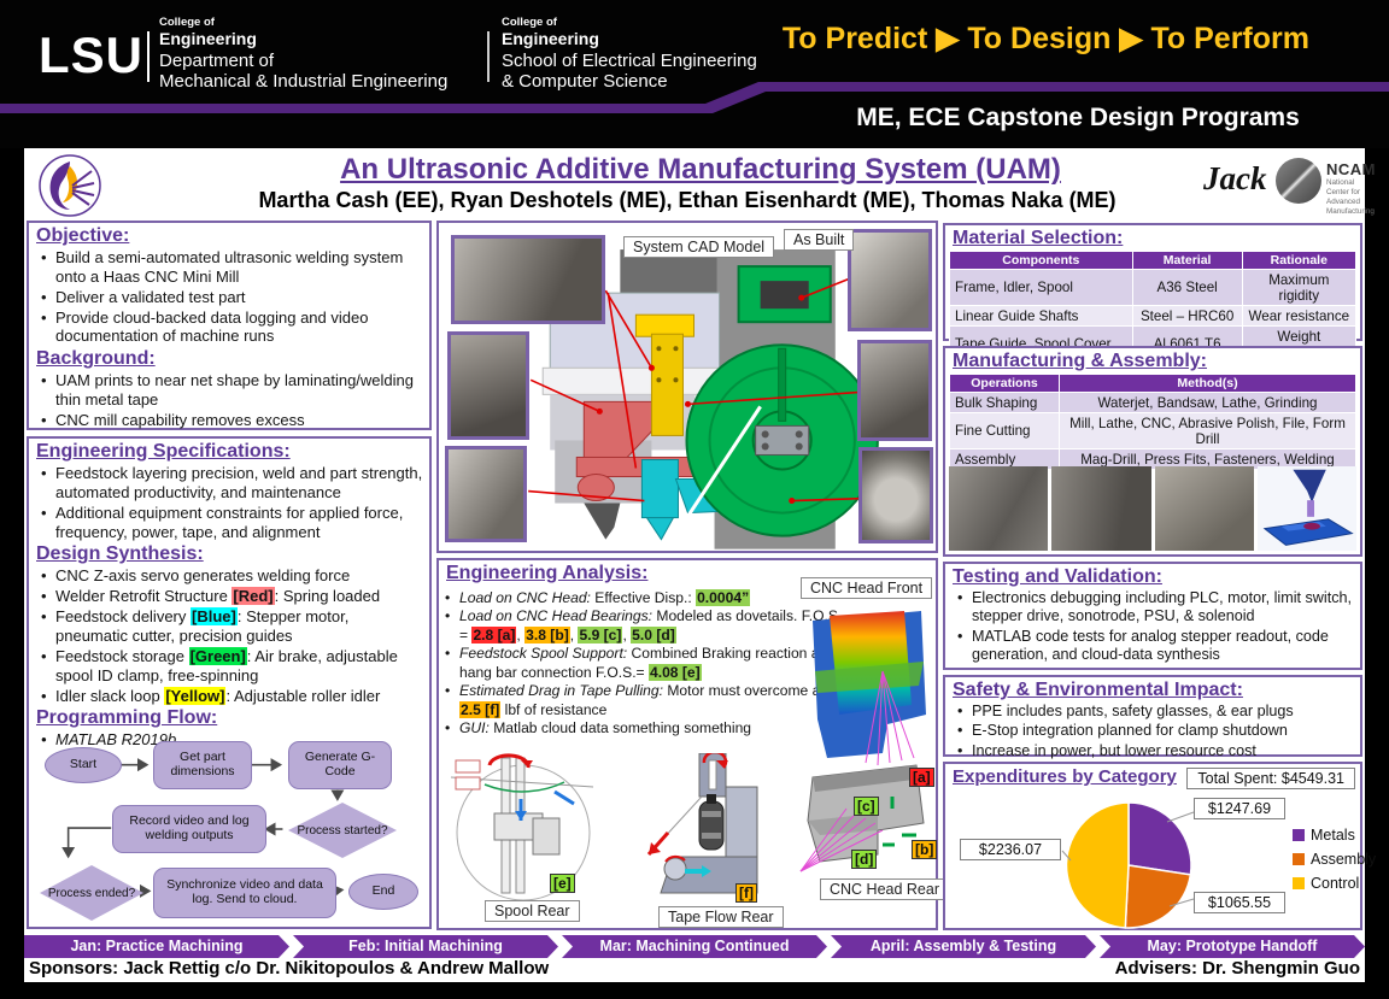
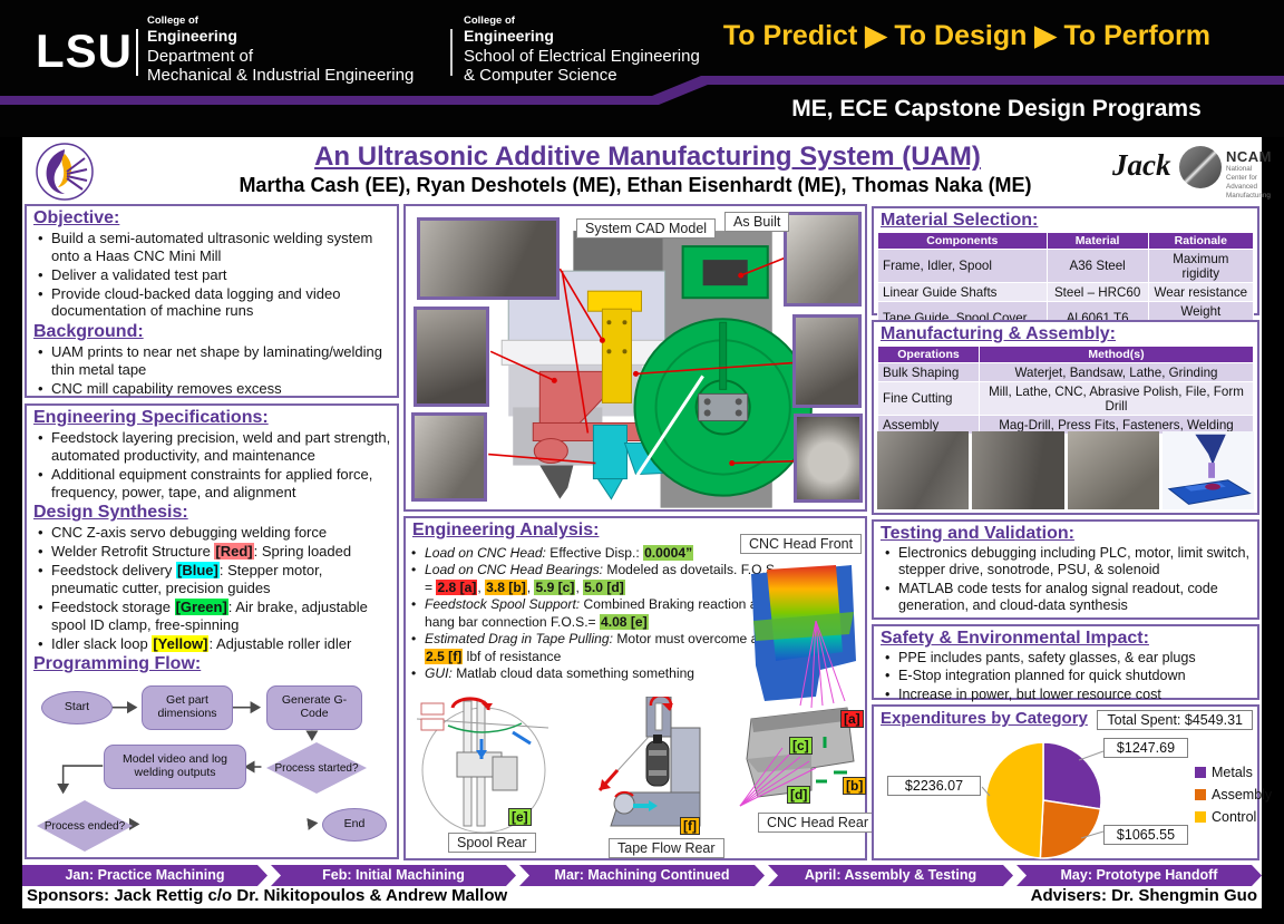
  LSU
  College of
  Engineering
  Department of
  Mechanical & Industrial Engineering
  College of
  Engineering
  School of Electrical Engineering
  & Computer Science
  To Predict ▶ To Design ▶ To Perform
  ME, ECE Capstone Design Programs
  An Ultrasonic Additive Manufacturing System (UAM)
  Martha Cash (EE), Ryan Deshotels (ME), Ethan Eisenhardt (ME), Thomas Naka (ME)
  Jack
  NCAM
  Objective:
  Build a semi-automated ultrasonic welding system onto a Haas CNC Mini Mill
  Deliver a validated test part
  Provide cloud-backed data logging and video documentation of machine runs
  Background:
  UAM prints to near net shape by laminating/welding thin metal tape
  CNC mill capability removes excess
  Engineering Specifications:
  Feedstock layering precision, weld and part strength, automated productivity, and maintenance
  Additional equipment constraints for applied force, frequency, power, tape, and alignment
  Design Synthesis:
- CNC Z-axis servo generates welding force
+ CNC Z-axis servo debugging welding force
  Welder Retrofit Structure [Red]: Spring loaded
  Feedstock delivery [Blue]: Stepper motor, pneumatic cutter, precision guides
  Feedstock storage [Green]: Air brake, adjustable spool ID clamp, free-spinning
  Idler slack loop [Yellow]: Adjustable roller idler
  Programming Flow:
- MATLAB R2019b
  Start
  Get part dimensions
  Generate G-Code
  Process started?
- Record video and log welding outputs
+ Model video and log welding outputs
  Process ended?
- Synchronize video and data log. Send to cloud.
  End
  System CAD Model
  As Built
  Engineering Analysis:
  Load on CNC Head: Effective Disp.: 0.0004”
  Load on CNC Head Bearings: Modeled as dovetails. F.O. = 2.8 [a], 3.8 [b], 5.9 [c], 5.0 [d]
  Feedstock Spool Support: Combined Braking reaction hang bar connection F.O.S.= 4.08 [e]
  Estimated Drag in Tape Pulling: Motor must overcome 2.5 [f] lbf of resistance
  GUI: Matlab cloud data something something
  CNC Head Front
  [e]
  Spool Rear
  [f]
  Tape Flow Rear
  [a]
  [c]
  [b]
  [d]
  CNC Head Rear
  Material Selection:
  Components	Material	Rationale
  Frame, Idler, Spool	A36 Steel	Maximum rigidity
  Linear Guide Shafts	Steel – HRC60	Wear resistance
  Tape Guide, Spool Cover	Al 6061 T6	Weight
  Manufacturing & Assembly:
  Operations	Method(s)
  Bulk Shaping	Waterjet, Bandsaw, Lathe, Grinding
  Fine Cutting	Mill, Lathe, CNC, Abrasive Polish, File, Form Drill
  Assembly	Mag-Drill, Press Fits, Fasteners, Welding
  Testing and Validation:
  Electronics debugging including PLC, motor, limit switch, stepper drive, sonotrode, PSU, & solenoid
- MATLAB code tests for analog stepper readout, code generation, and cloud-data synthesis
+ MATLAB code tests for analog signal readout, code generation, and cloud-data synthesis
  Safety & Environmental Impact:
  PPE includes pants, safety glasses, & ear plugs
- E-Stop integration planned for clamp shutdown
+ E-Stop integration planned for quick shutdown
  Increase in power, but lower resource cost
  Expenditures by Category
  Total Spent: $4549.31
  $1247.69
  $2236.07
  $1065.55
  Metals
  Assembly
  Control
  Jan: Practice Machining
  Feb: Initial Machining
  Mar: Machining Continued
  April: Assembly & Testing
  May: Prototype Handoff
  Sponsors: Jack Rettig c/o Dr. Nikitopoulos & Andrew Mallow
  Advisers: Dr. Shengmin Guo
